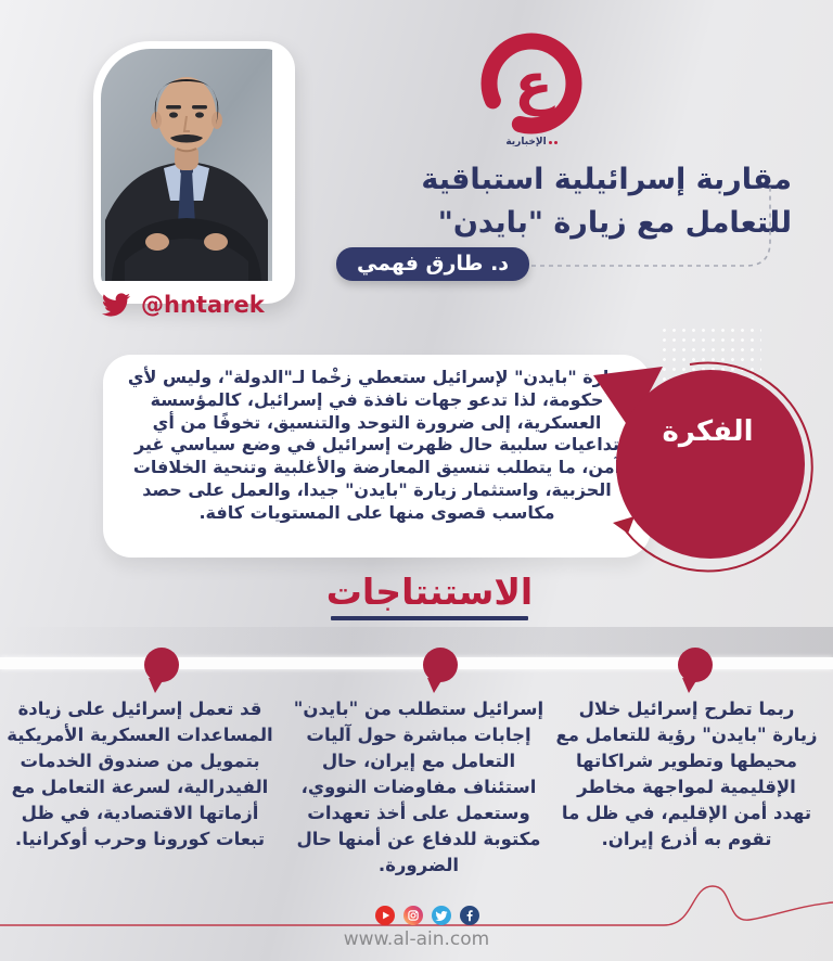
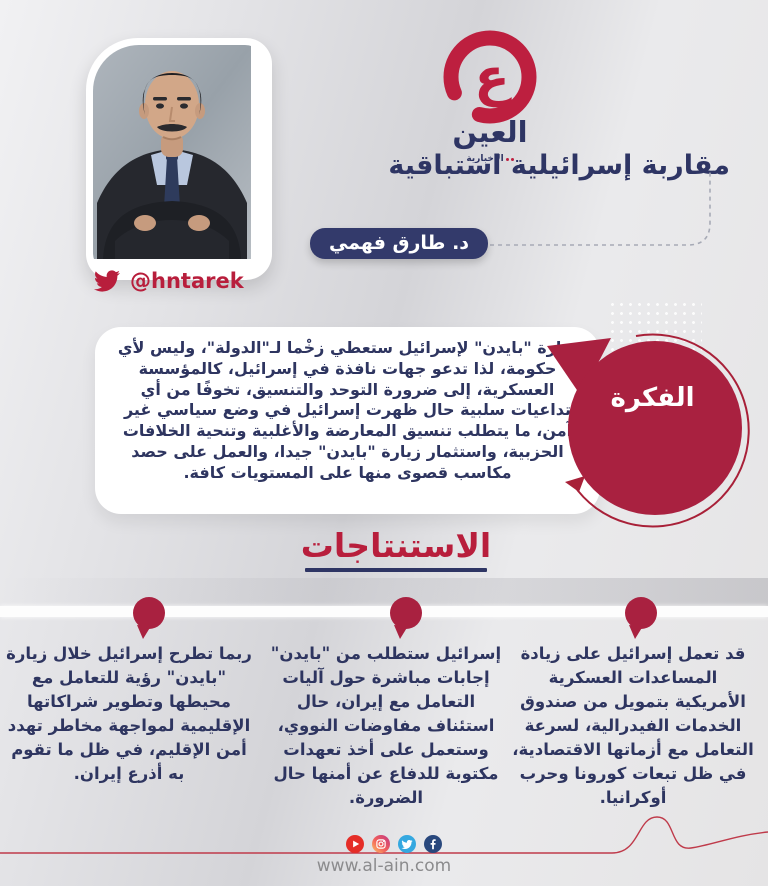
  ع
+ العين
  الإخبارية
  مقاربة إسرائيلية استباقية
- للتعامل مع زيارة "بايدن"
  د. طارق فهمي
  @hntarek
  ة "بايدن" لإسرائيل ستعطي زخْما لـ"الدولة"، وليس لأي حكومة، لذا تدعو جهات نافذة في إسرائيل، كالمؤسسة العسكرية، إلى ضرورة التوحد والتنسيق، تخوفًا من أي تداعيات سلبية حال ظهرت إسرائيل في وضع سياسي غيرمن، ما يتطلب تنسيق المعارضة والأغلبية وتنحية الخلافات الحزبية، واستثمار زيارة "بايدن" جيدا، والعمل على حصد مكاسب قصوى منها على المستويات كافة.
  الفكرة
  الاستنتاجات
- ربما تطرح إسرائيل خلال زيارة "بايدن" رؤية للتعامل مع محيطها وتطوير شراكاتها الإقليمية لمواجهة مخاطر تهدد أمن الإقليم، في ظل ما تقوم به أذرع إيران.
+ قد تعمل إسرائيل على زيادة المساعدات العسكرية الأمريكية بتمويل من صندوق الخدمات الفيدرالية، لسرعة التعامل مع أزماتها الاقتصادية، في ظل تبعات كورونا وحرب أوكرانيا.
  إسرائيل ستطلب من "بايدن" إجابات مباشرة حول آليات التعامل مع إيران، حال استئناف مفاوضات النووي، وستعمل على أخذ تعهدات مكتوبة للدفاع عن أمنها حال الضرورة.
- قد تعمل إسرائيل على زيادة المساعدات العسكرية الأمريكية بتمويل من صندوق الخدمات الفيدرالية، لسرعة التعامل مع أزماتها الاقتصادية، في ظل تبعات كورونا وحرب أوكرانيا.
+ ربما تطرح إسرائيل خلال زيارة "بايدن" رؤية للتعامل مع محيطها وتطوير شراكاتها الإقليمية لمواجهة مخاطر تهدد أمن الإقليم، في ظل ما تقوم به أذرع إيران.
  www.al-ain.com
